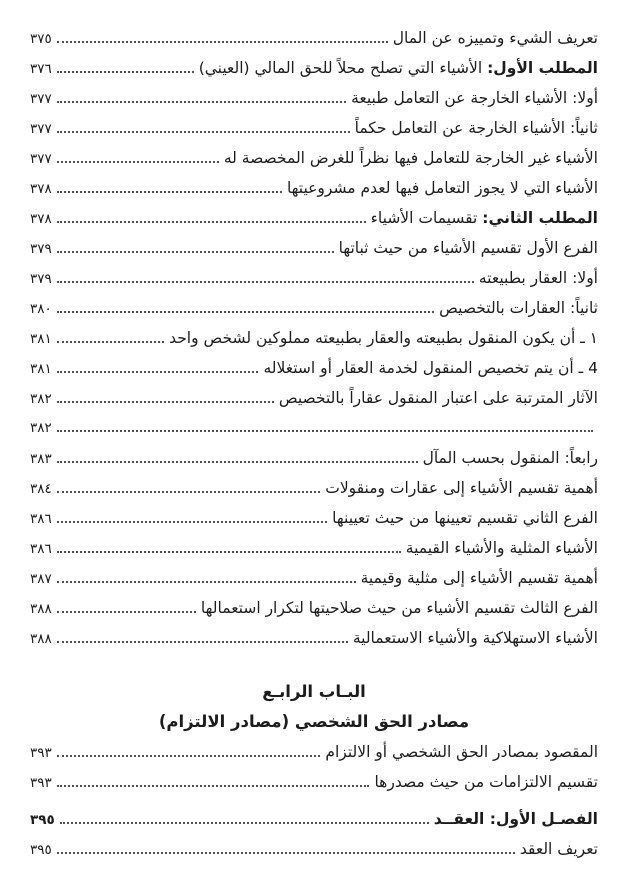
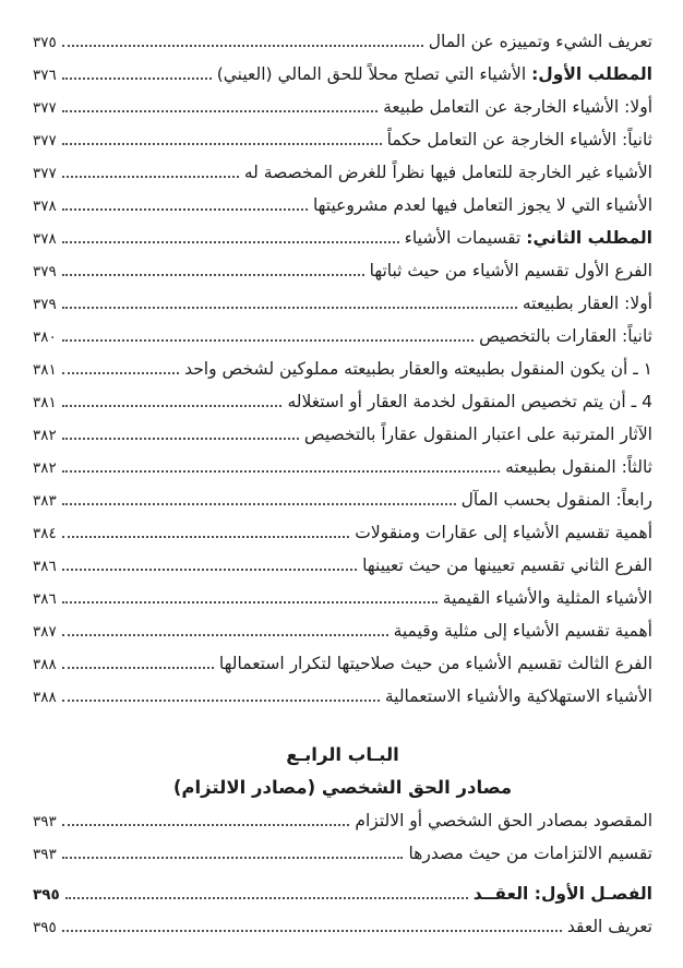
  تعريف الشيء وتمييزه عن المال
  ٣٧٥
  المطلب الأول: الأشياء التي تصلح محلاً للحق المالي (العيني)
  ٣٧٦
  أولا: الأشياء الخارجة عن التعامل طبيعة
  ٣٧٧
  ثانياً: الأشياء الخارجة عن التعامل حكماً
  ٣٧٧
  الأشياء غير الخارجة للتعامل فيها نظراً للغرض المخصصة له
  ٣٧٧
  الأشياء التي لا يجوز التعامل فيها لعدم مشروعيتها
  ٣٧٨
  المطلب الثاني: تقسيمات الأشياء
  ٣٧٨
  الفرع الأول تقسيم الأشياء من حيث ثباتها
  ٣٧٩
  أولا: العقار بطبيعته
  ٣٧٩
  ثانياً: العقارات بالتخصيص
  ٣٨٠
  ١ ـ أن يكون المنقول بطبيعته والعقار بطبيعته مملوكين لشخص واحد
  ٣٨١
  4 ـ أن يتم تخصيص المنقول لخدمة العقار أو استغلاله
  ٣٨١
  الآثار المترتبة على اعتبار المنقول عقاراً بالتخصيص
  ٣٨٢
+ ثالثاً: المنقول بطبيعته
  ٣٨٢
  رابعاً: المنقول بحسب المآل
  ٣٨٣
  أهمية تقسيم الأشياء إلى عقارات ومنقولات
  ٣٨٤
  الفرع الثاني تقسيم تعيينها من حيث تعيينها
  ٣٨٦
  الأشياء المثلية والأشياء القيمية
  ٣٨٦
  أهمية تقسيم الأشياء إلى مثلية وقيمية
  ٣٨٧
  الفرع الثالث تقسيم الأشياء من حيث صلاحيتها لتكرار استعمالها
  ٣٨٨
  الأشياء الاستهلاكية والأشياء الاستعمالية
  ٣٨٨
  البـاب الرابـع
  مصادر الحق الشخصي (مصادر الالتزام)
  المقصود بمصادر الحق الشخصي أو الالتزام
  ٣٩٣
  تقسيم الالتزامات من حيث مصدرها
  ٣٩٣
  الفصـل الأول: العقــد
  ٣٩٥
  تعريف العقد
  ٣٩٥
